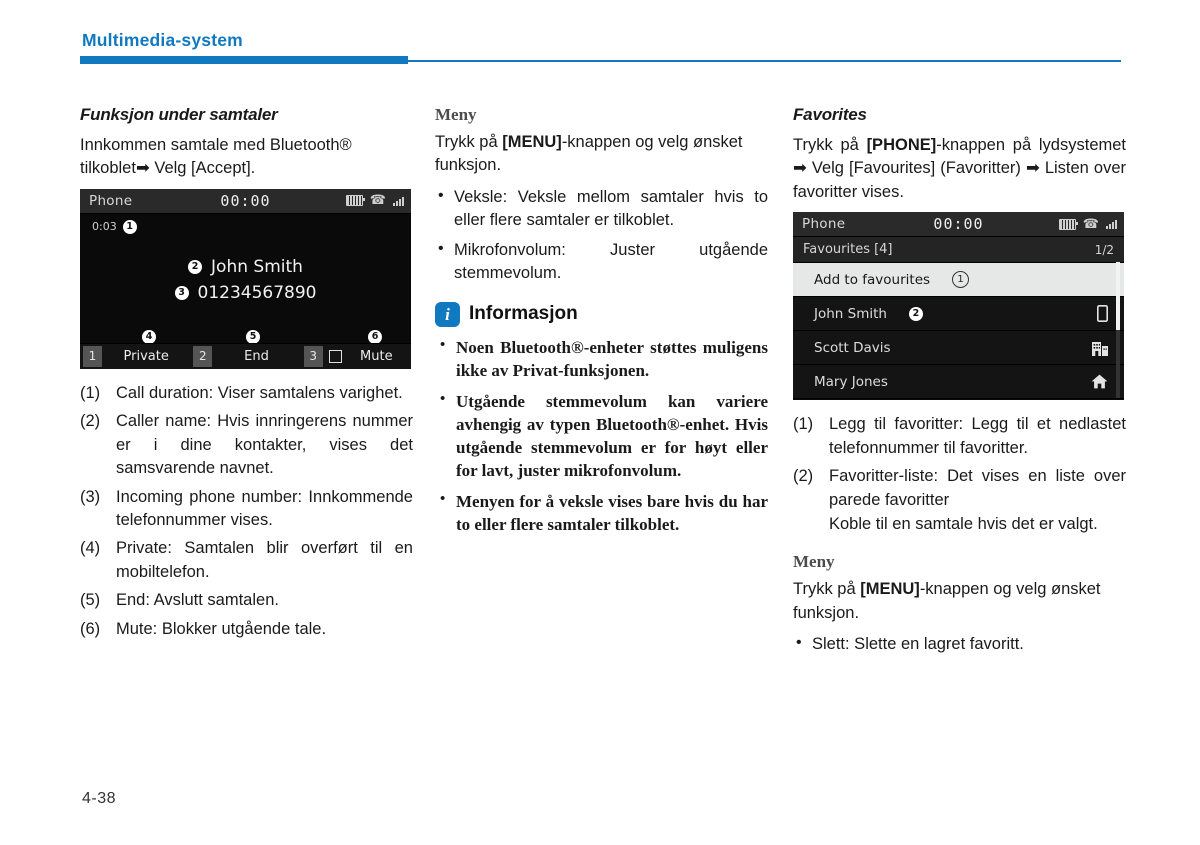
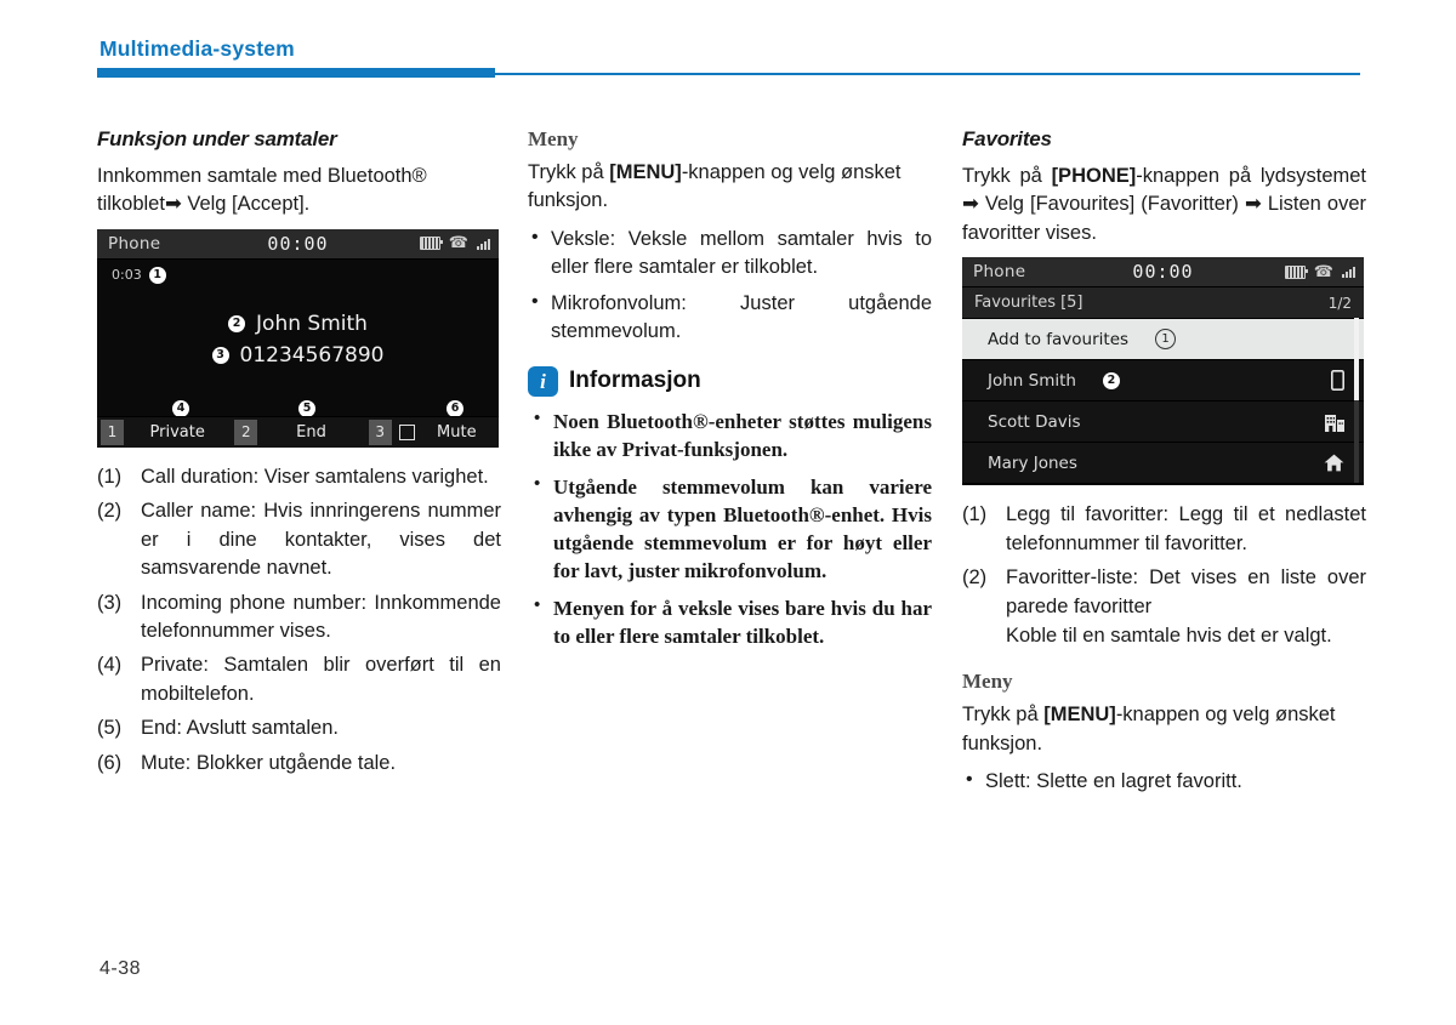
  Multimedia-system
  Funksjon under samtaler
  Innkommen samtale med Bluetooth® tilkoblet➡ Velg [Accept].
  Phone
  00:00
  ☎
  0:03
  1
  2
  John Smith
  3
  01234567890
  4
  5
  6
  1
  Private
  2
  End
  3
  Mute
  (1)
  Call duration: Viser samtalens varighet.
  (2)
  Caller name: Hvis innringerens nummer er i dine kontakter, vises det samsvarende navnet.
  (3)
  Incoming phone number: Innkommende telefonnummer vises.
  (4)
  Private: Samtalen blir overført til en mobiltelefon.
  (5)
  End: Avslutt samtalen.
  (6)
  Mute: Blokker utgående tale.
  Meny
  Trykk på [MENU]-knappen og velg ønsket funksjon.
  Veksle: Veksle mellom samtaler hvis to eller flere samtaler er tilkoblet.
  Mikrofonvolum: Juster utgående stemmevolum.
  i
  Informasjon
  Noen Bluetooth®-enheter støttes muligens ikke av Privat-funksjonen.
  Utgående stemmevolum kan variere avhengig av typen Bluetooth®-enhet. Hvis utgående stemmevolum er for høyt eller for lavt, juster mikrofonvolum.
  Menyen for å veksle vises bare hvis du har to eller flere samtaler tilkoblet.
  Favorites
  Trykk på [PHONE]-knappen på lydsystemet ➡ Velg [Favourites] (Favoritter) ➡ Listen over favoritter vises.
  Phone
  00:00
  ☎
- Favourites [4]
+ Favourites [5]
  1/2
  Add to favourites
  1
  John Smith
  2
  Scott Davis
  Mary Jones
  (1)
  Legg til favoritter: Legg til et nedlastet telefonnummer til favoritter.
  (2)
  Favoritter-liste: Det vises en liste over parede favoritter
  Koble til en samtale hvis det er valgt.
  Meny
  Trykk på [MENU]-knappen og velg ønsket funksjon.
  Slett: Slette en lagret favoritt.
  4-38
